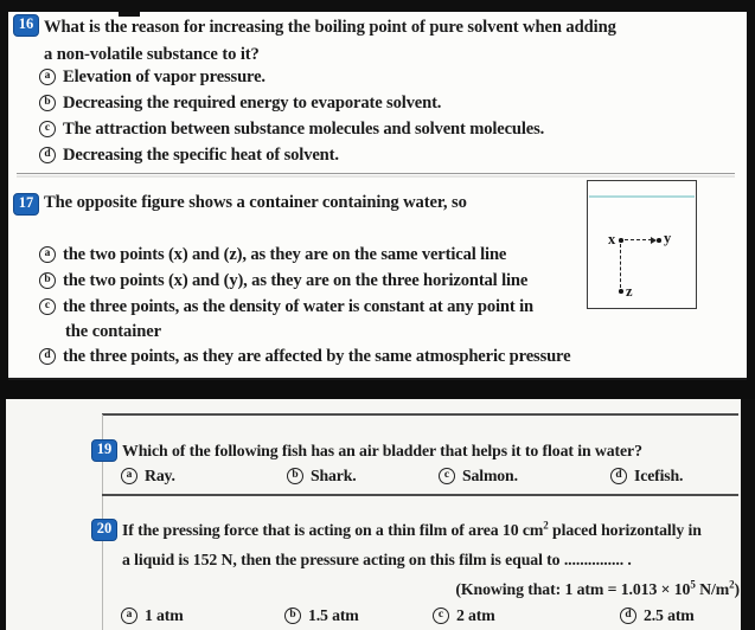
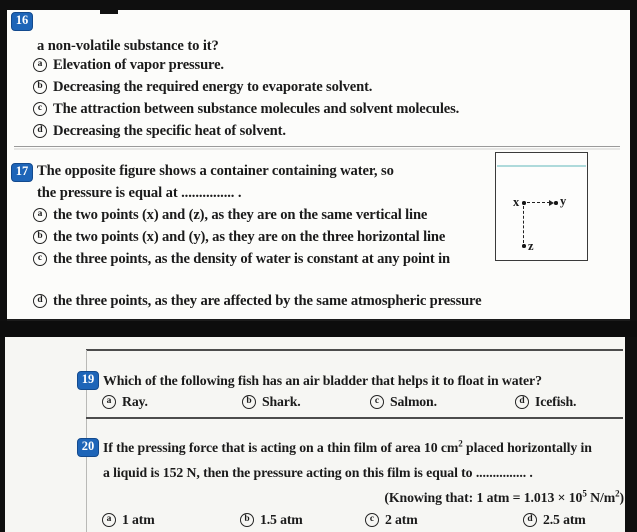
  16
- What is the reason for increasing the boiling point of pure solvent when adding
  a non-volatile substance to it?
  a
  Elevation of vapor pressure.
  b
  Decreasing the required energy to evaporate solvent.
  c
  The attraction between substance molecules and solvent molecules.
  d
  Decreasing the specific heat of solvent.
  17
  The opposite figure shows a container containing water, so
+ the pressure is equal at ............... .
  a
  the two points (x) and (z), as they are on the same vertical line
  b
  the two points (x) and (y), as they are on the three horizontal line
  c
  the three points, as the density of water is constant at any point in
- the container
  d
  the three points, as they are affected by the same atmospheric pressure
  x
  y
  z
  19
  Which of the following fish has an air bladder that helps it to float in water?
  a
  Ray.
  b
  Shark.
  c
  Salmon.
  d
  Icefish.
  20
  If the pressing force that is acting on a thin film of area 10 cm2 placed horizontally in
  a liquid is 152 N, then the pressure acting on this film is equal to ............... .
  (Knowing that: 1 atm = 1.013 × 105 N/m2)
  a
  1 atm
  b
  1.5 atm
  c
  2 atm
  d
  2.5 atm
